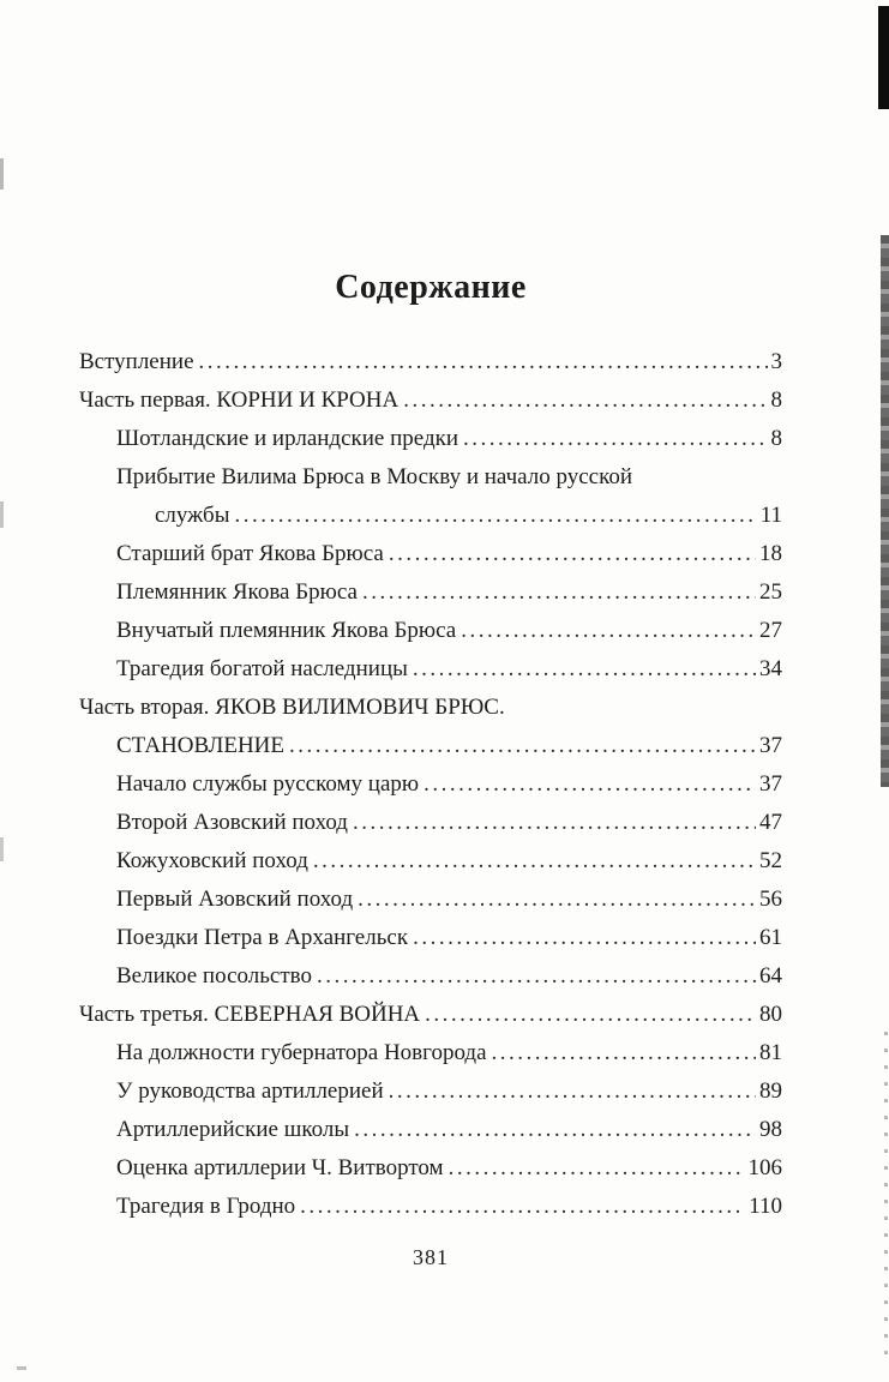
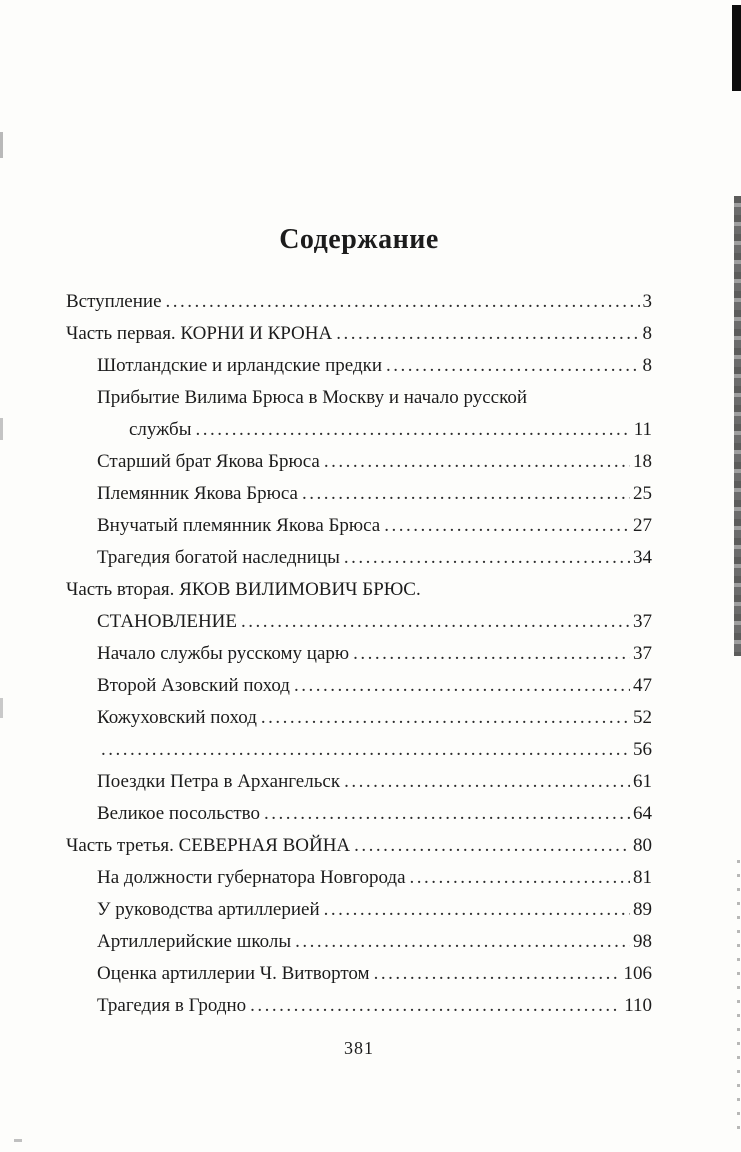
  Содержание
  Вступление
  3
  Часть первая. КОРНИ И КРОНА
  8
  Шотландские и ирландские предки
  8
  Прибытие Вилима Брюса в Москву и начало русской
  службы
  11
  Старший брат Якова Брюса
  18
  Племянник Якова Брюса
  25
  Внучатый племянник Якова Брюса
  27
  Трагедия богатой наследницы
  34
  Часть вторая. ЯКОВ ВИЛИМОВИЧ БРЮС.
  СТАНОВЛЕНИЕ
  37
  Начало службы русскому царю
  37
  Второй Азовский поход
  47
  Кожуховский поход
  52
- Первый Азовский поход
  56
  Поездки Петра в Архангельск
  61
  Великое посольство
  64
  Часть третья. СЕВЕРНАЯ ВОЙНА
  80
  На должности губернатора Новгорода
  81
  У руководства артиллерией
  89
  Артиллерийские школы
  98
  Оценка артиллерии Ч. Витвортом
  106
  Трагедия в Гродно
  110
  381
